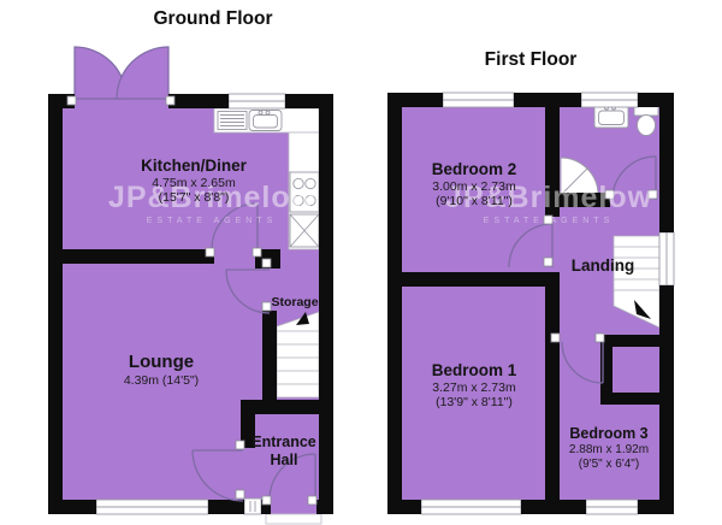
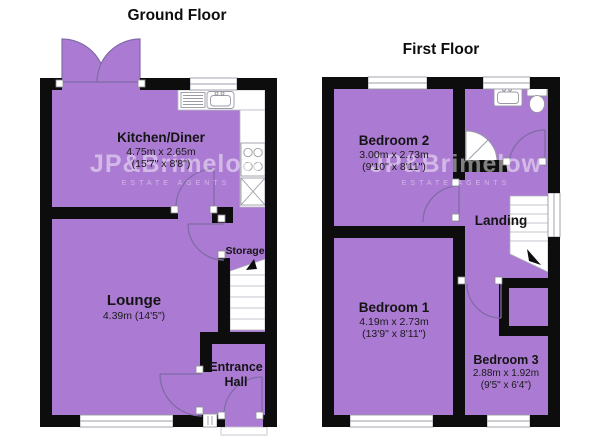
  JP&Brimelow
  JP&Brimelow
  Ground Floor
  First Floor
  Kitchen/Diner
  4.75m x 2.65m
  (15'7" x 8'8")
  Lounge
  4.39m (14'5")
  Storage
  Entrance
  Hall
  Bedroom 2
  3.00m x 2.73m
  (9'10" x 8'11")
  Landing
  Bedroom 1
- 3.27m x 2.73m
+ 4.19m x 2.73m
  (13'9" x 8'11")
  Bedroom 3
  2.88m x 1.92m
  (9'5" x 6'4")
